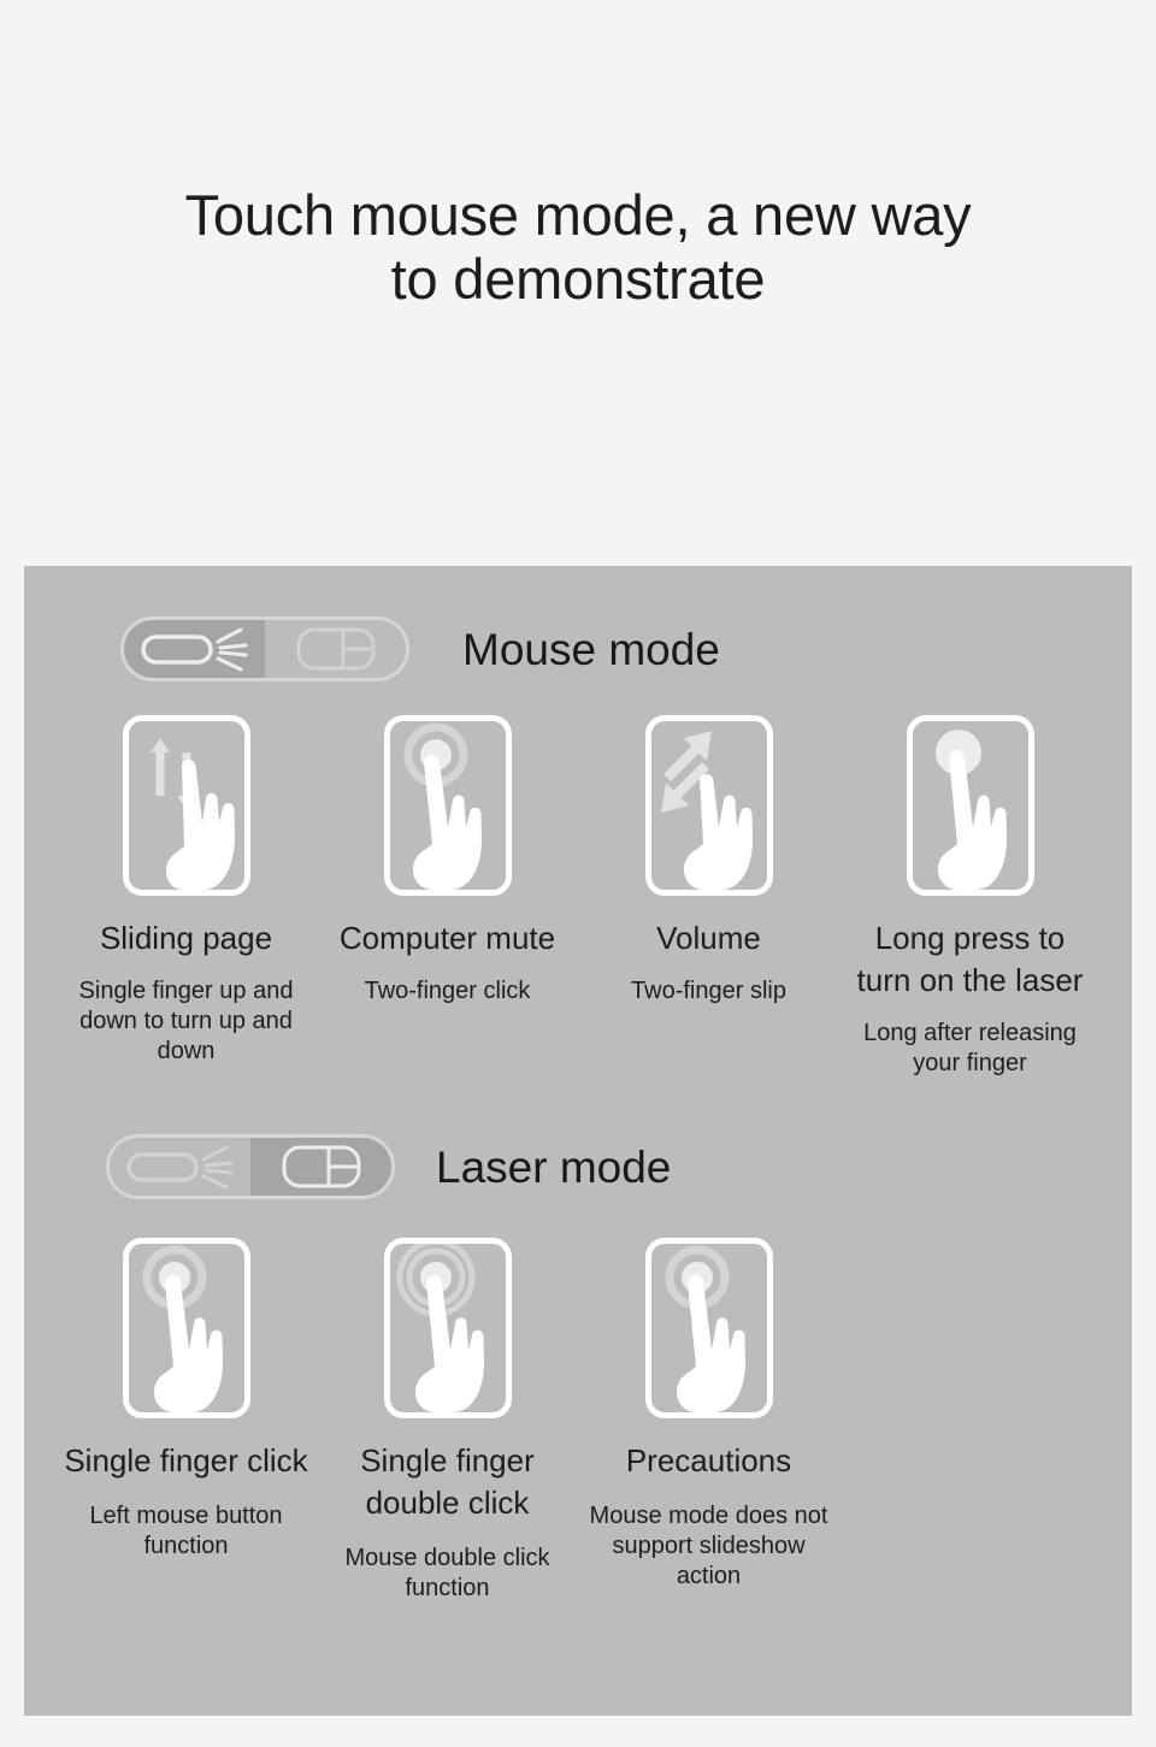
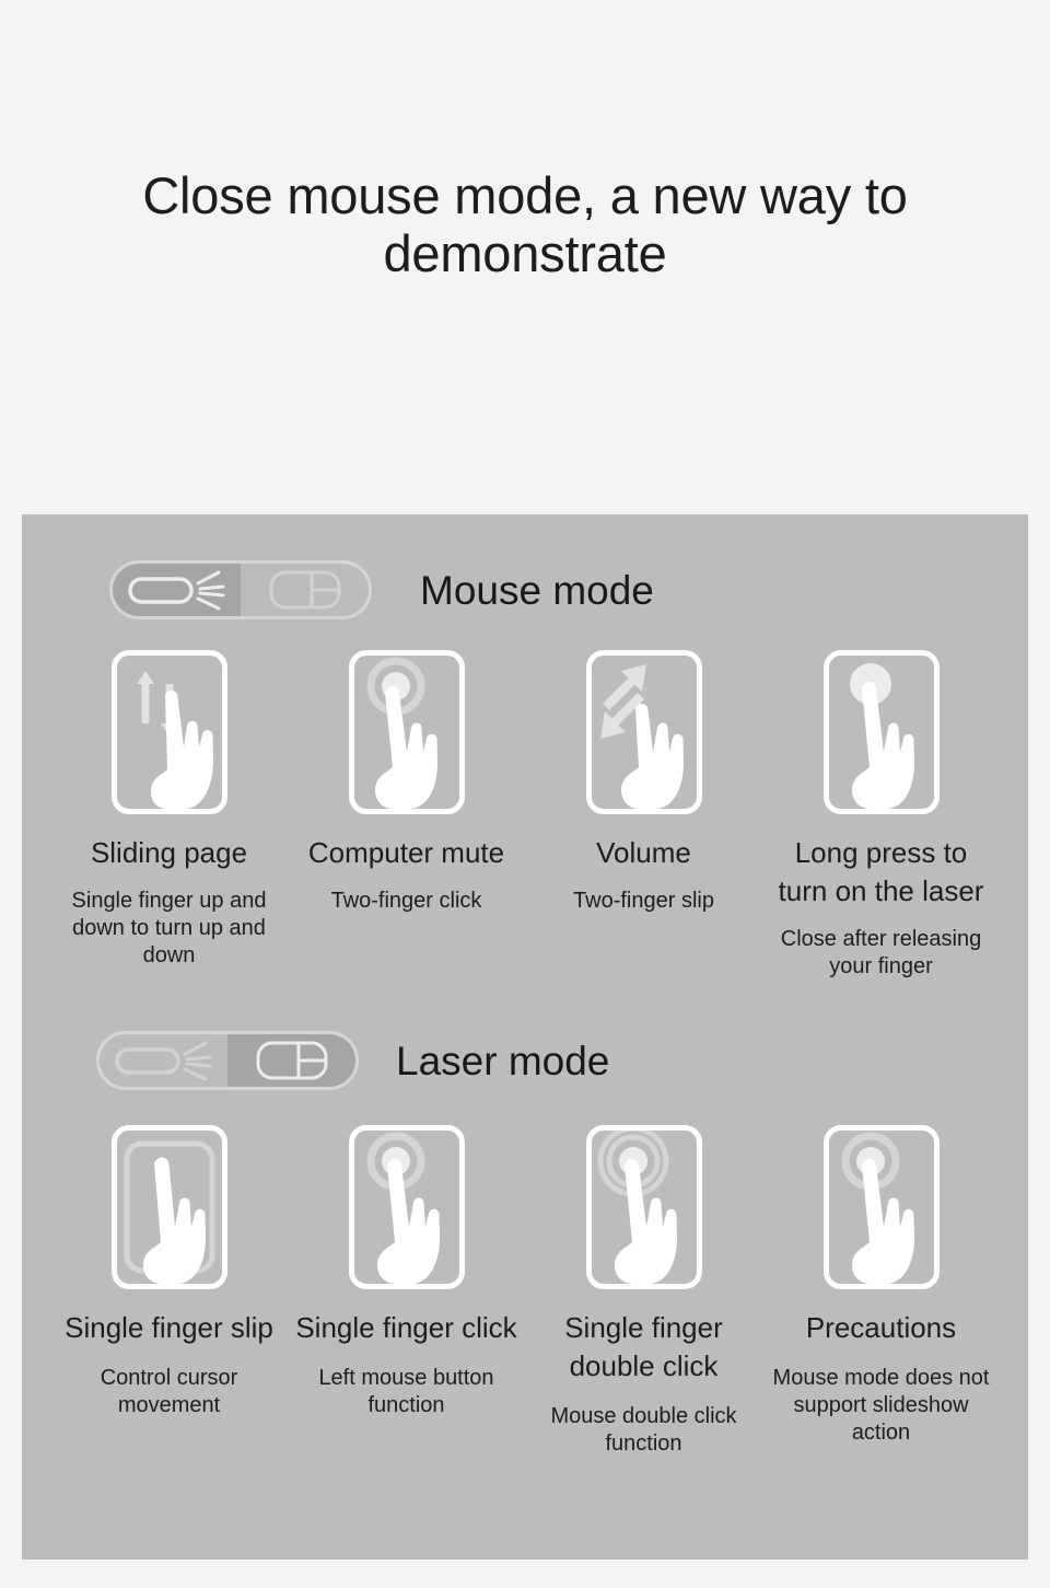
- Touch mouse mode, a new way to demonstrate
+ Close mouse mode, a new way to demonstrate
  Mouse mode
  Sliding page
  Single finger up and down to turn up and down
  Computer mute
  Two-finger click
  Volume
  Two-finger slip
  Long press to turn on the laser
- Long after releasing your finger
+ Close after releasing your finger
  Laser mode
+ Single finger slip
+ Control cursor movement
  Single finger click
  Left mouse button function
  Single finger double click
  Mouse double click function
  Precautions
  Mouse mode does not support slideshow action
